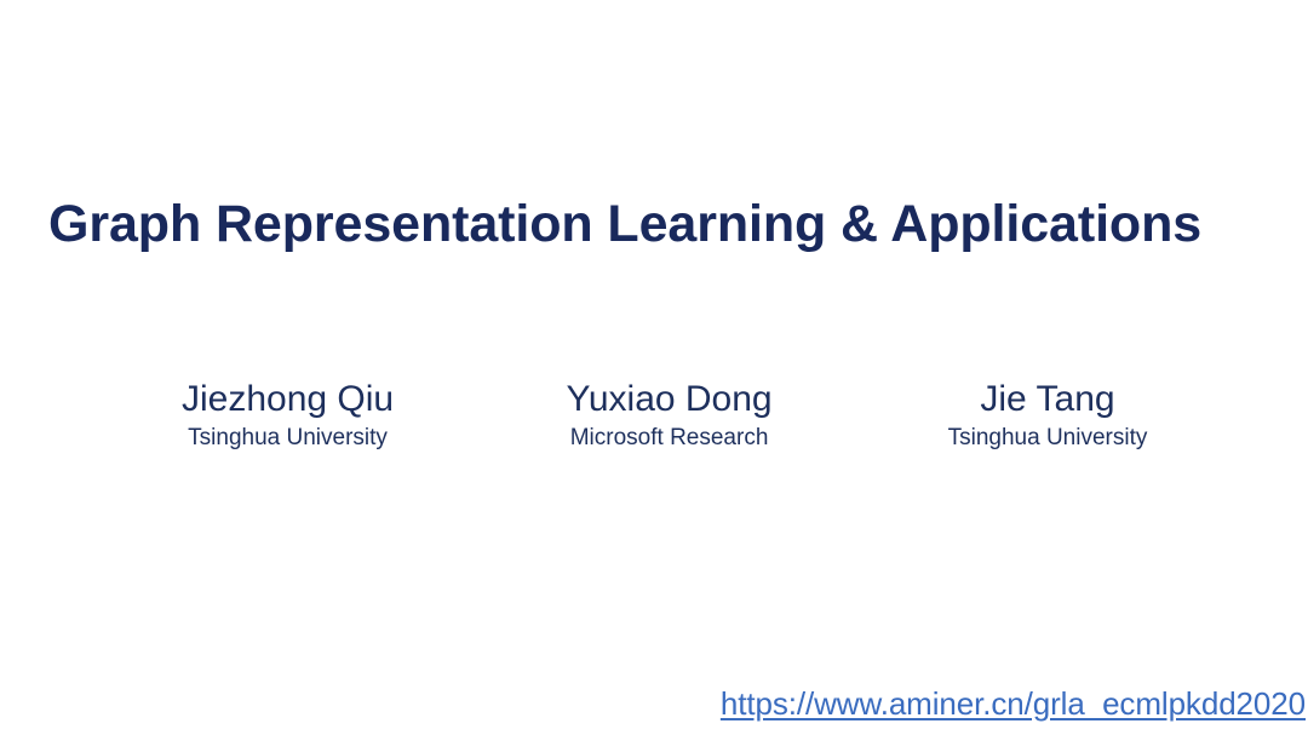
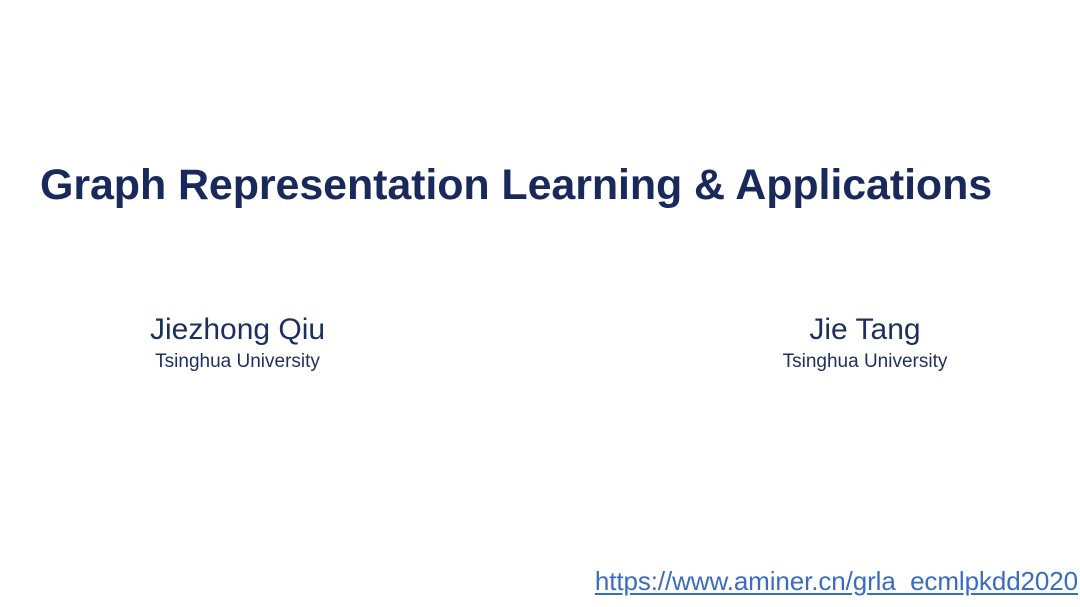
  Graph Representation Learning & Applications
  Jiezhong Qiu
  Tsinghua University
- Yuxiao Dong
- Microsoft Research
  Jie Tang
  Tsinghua University
  https://www.aminer.cn/grla_ecmlpkdd2020
